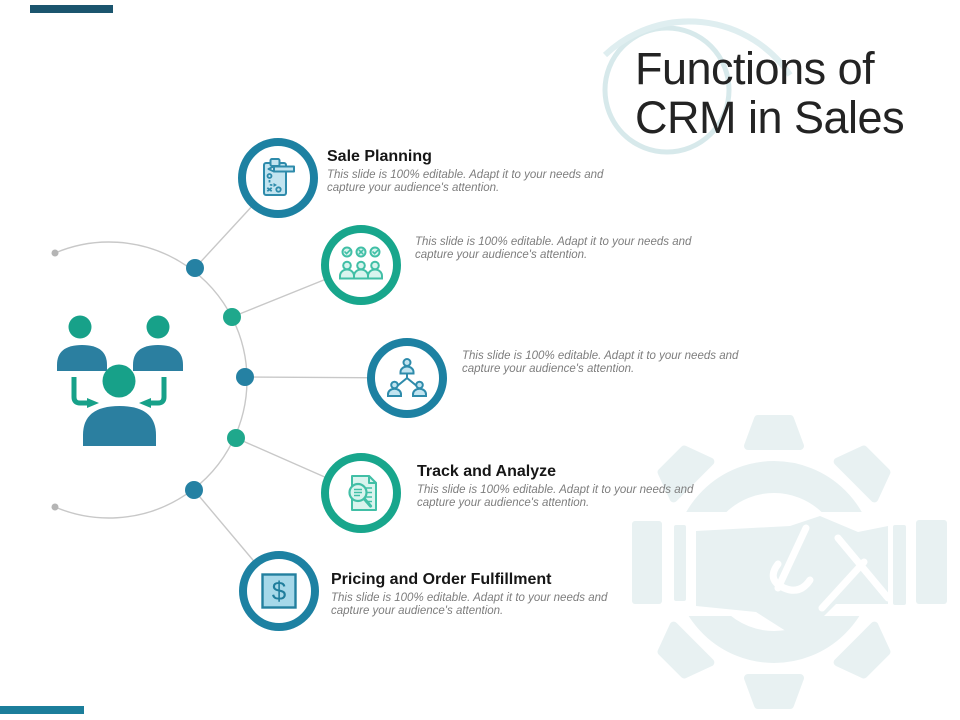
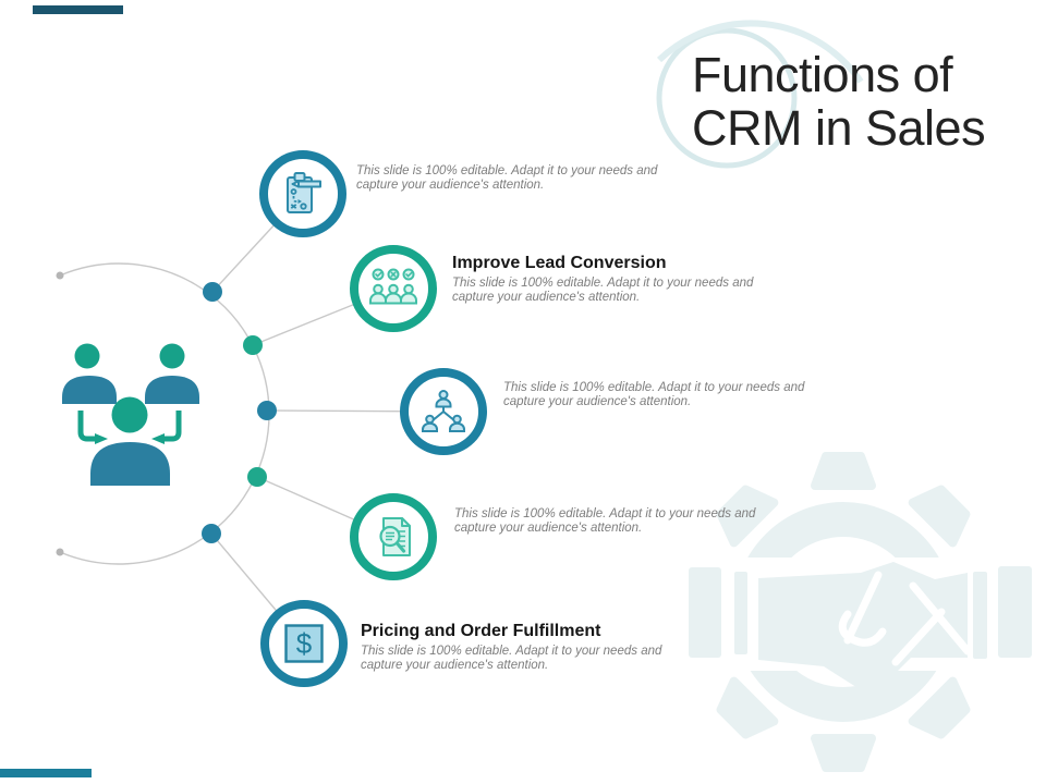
  Functions of
  CRM in Sales
- Sale Planning
  This slide is 100% editable. Adapt it to your needs and capture your audience's attention.
+ Improve Lead Conversion
  This slide is 100% editable. Adapt it to your needs and capture your audience's attention.
  This slide is 100% editable. Adapt it to your needs and capture your audience's attention.
- Track and Analyze
  This slide is 100% editable. Adapt it to your needs and capture your audience's attention.
  $
  Pricing and Order Fulfillment
  This slide is 100% editable. Adapt it to your needs and capture your audience's attention.
